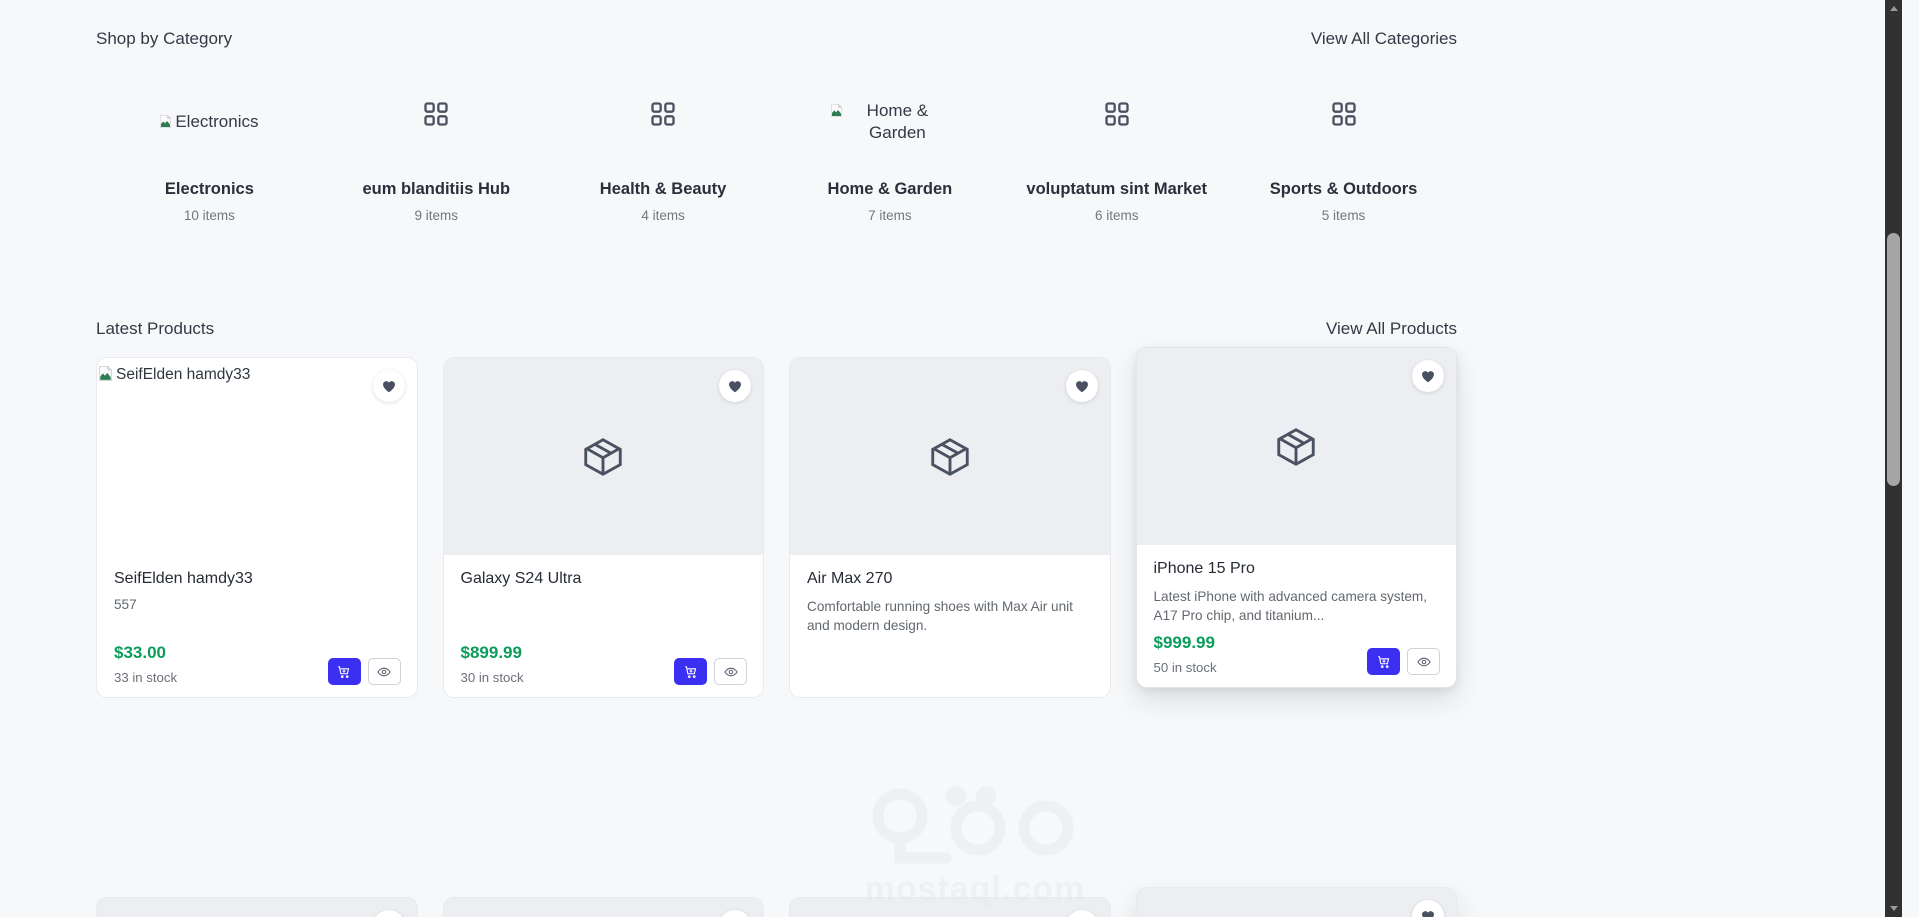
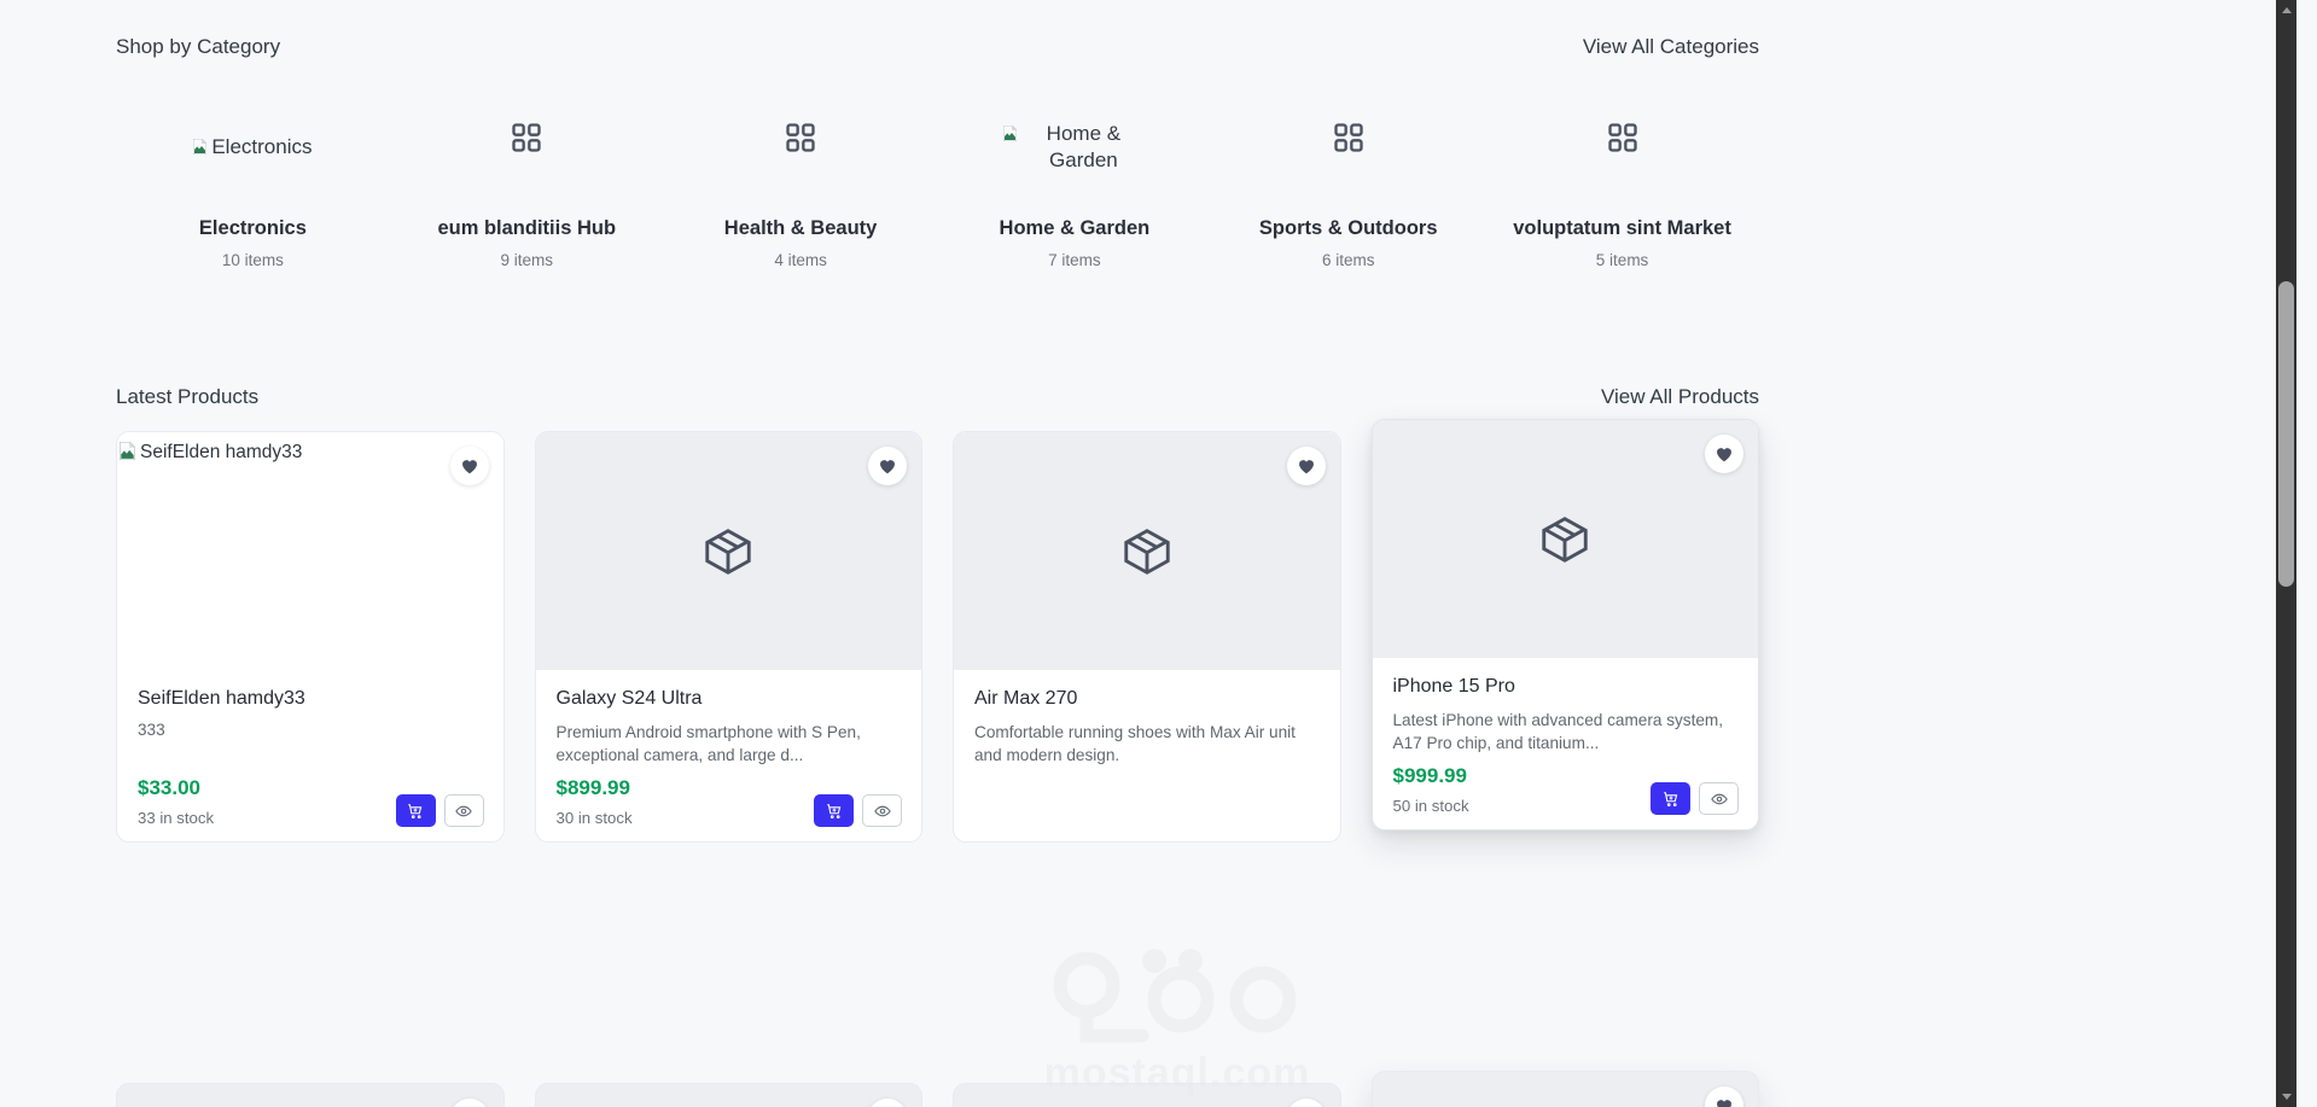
  Shop by Category
  View All Categories
  Electronics
  Electronics
  10 items
  eum blanditiis Hub
  9 items
  Health & Beauty
  4 items
  Home & Garden
  Home & Garden
  7 items
- voluptatum sint Market
+ Sports & Outdoors
  6 items
- Sports & Outdoors
+ voluptatum sint Market
  5 items
  Latest Products
  View All Products
  SeifElden hamdy33
  SeifElden hamdy33
- 557
+ 333
  $33.00
  33 in stock
  Galaxy S24 Ultra
+ Premium Android smartphone with S Pen, exceptional camera, and large d...
  $899.99
  30 in stock
  Air Max 270
  Comfortable running shoes with Max Air unit and modern design.
  iPhone 15 Pro
  Latest iPhone with advanced camera system, A17 Pro chip, and titanium...
  $999.99
  50 in stock
